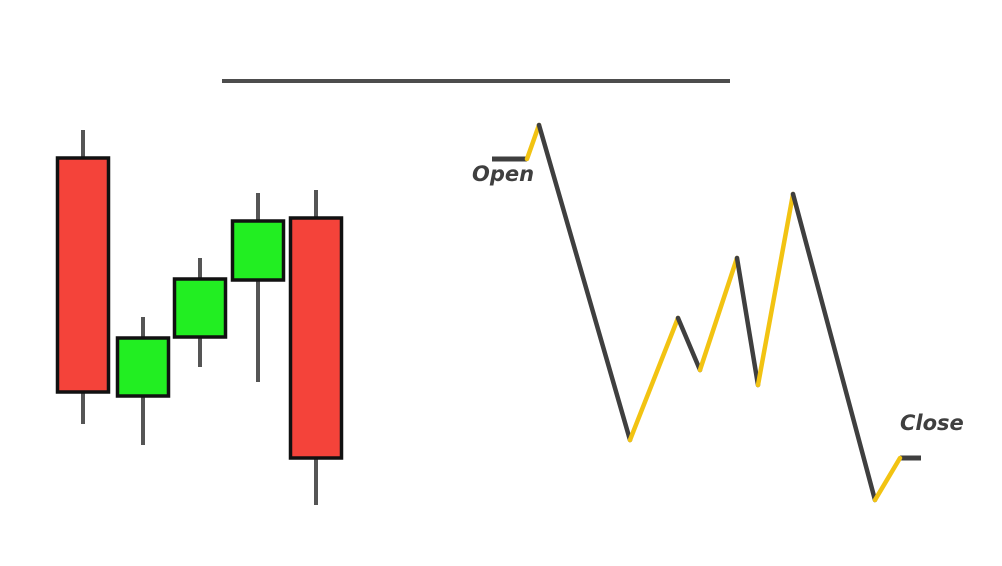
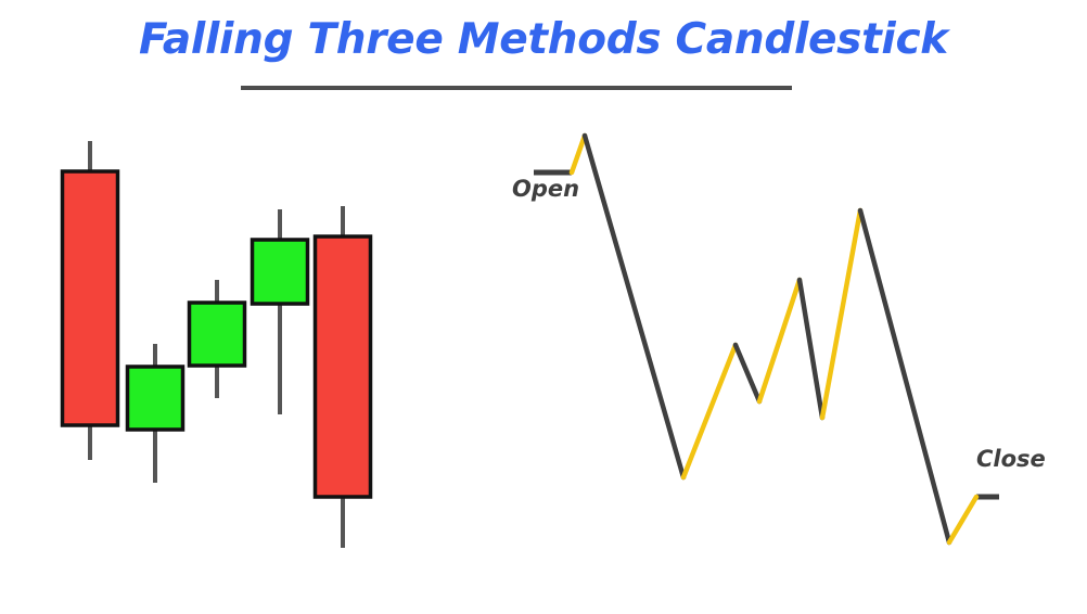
+ Falling Three Methods Candlestick
  Open
  Close
